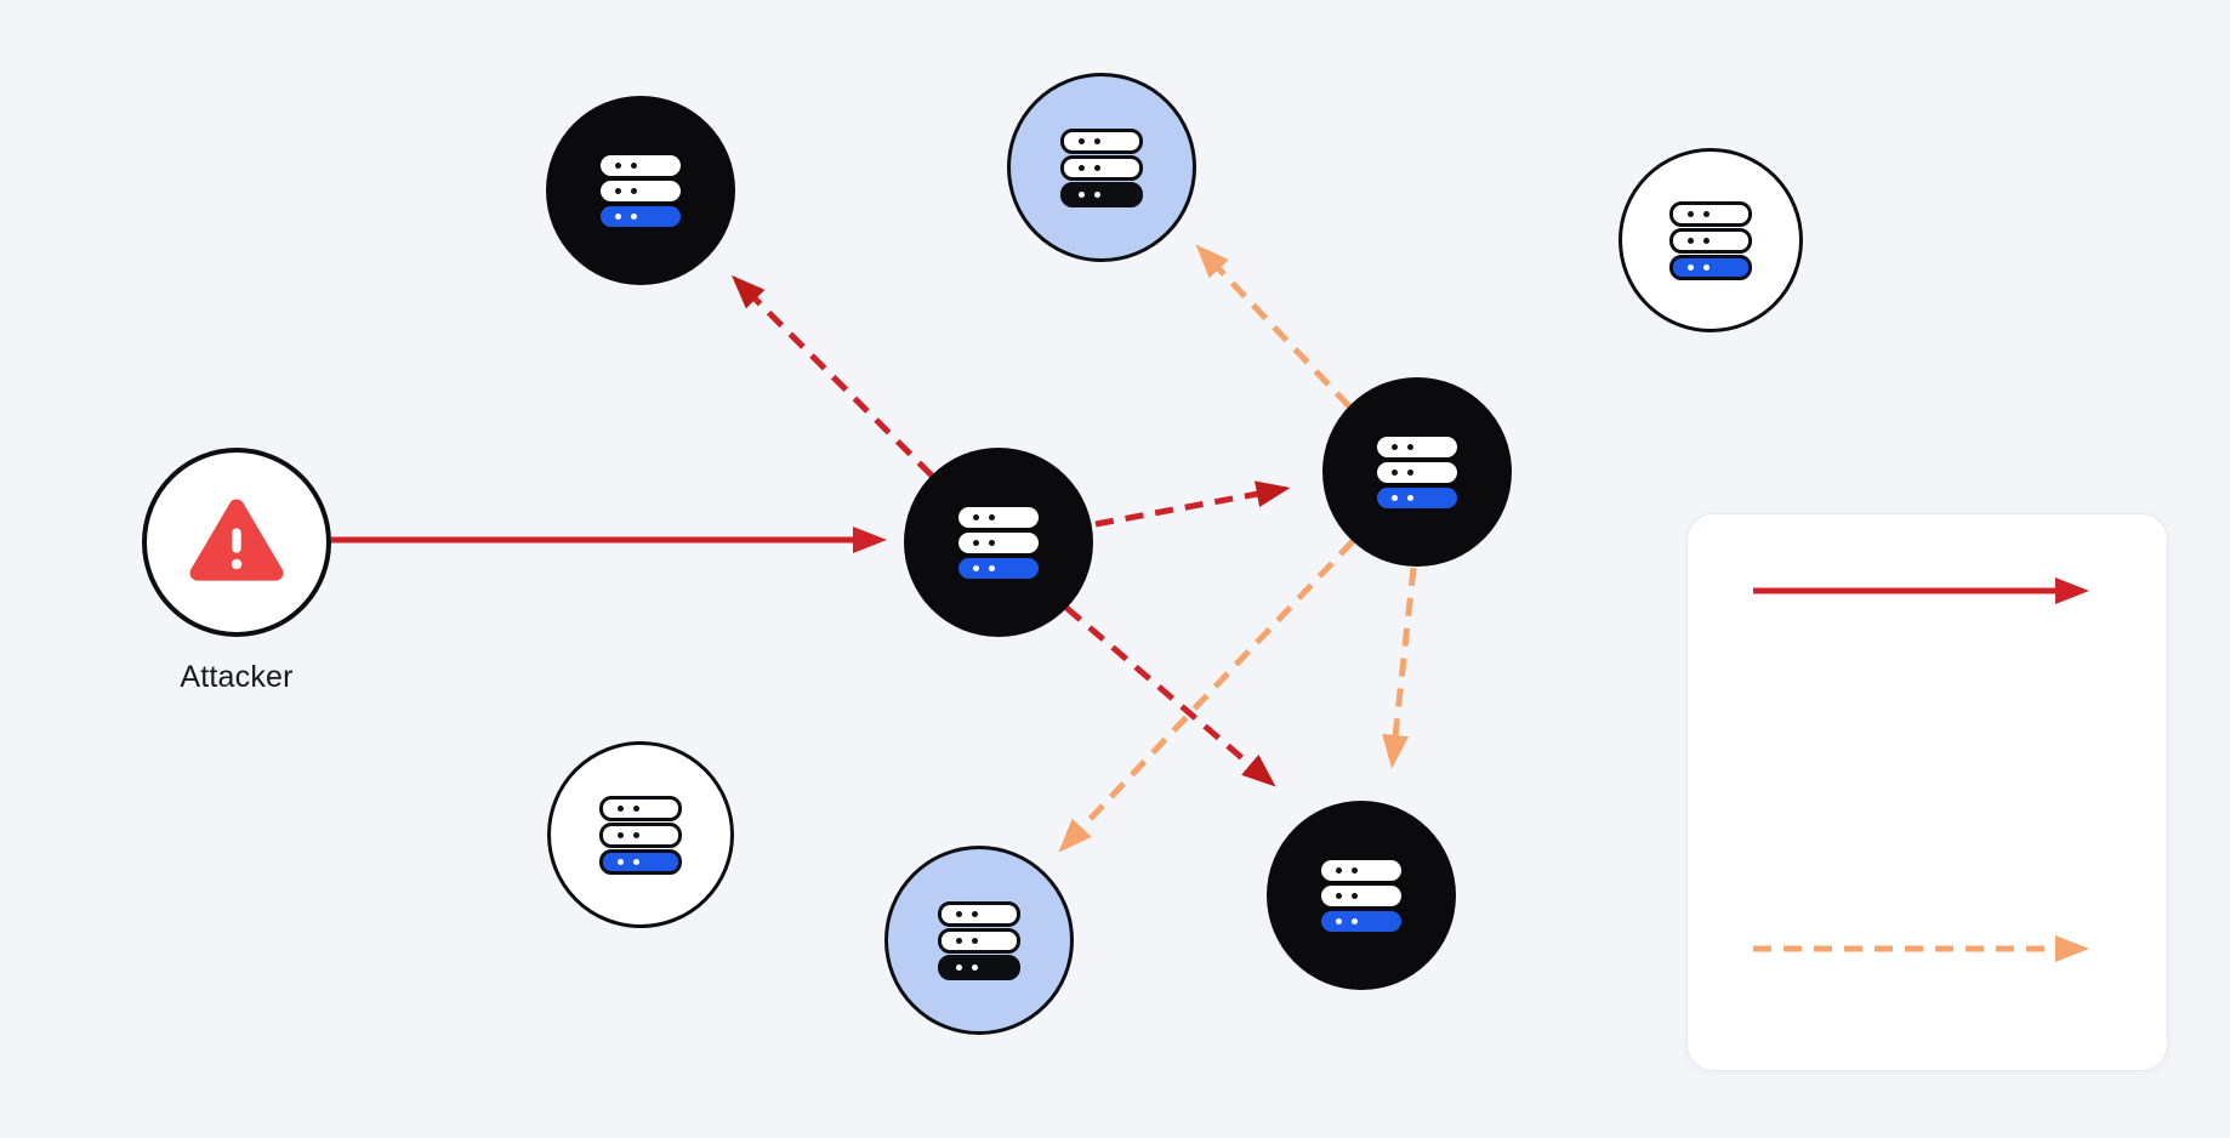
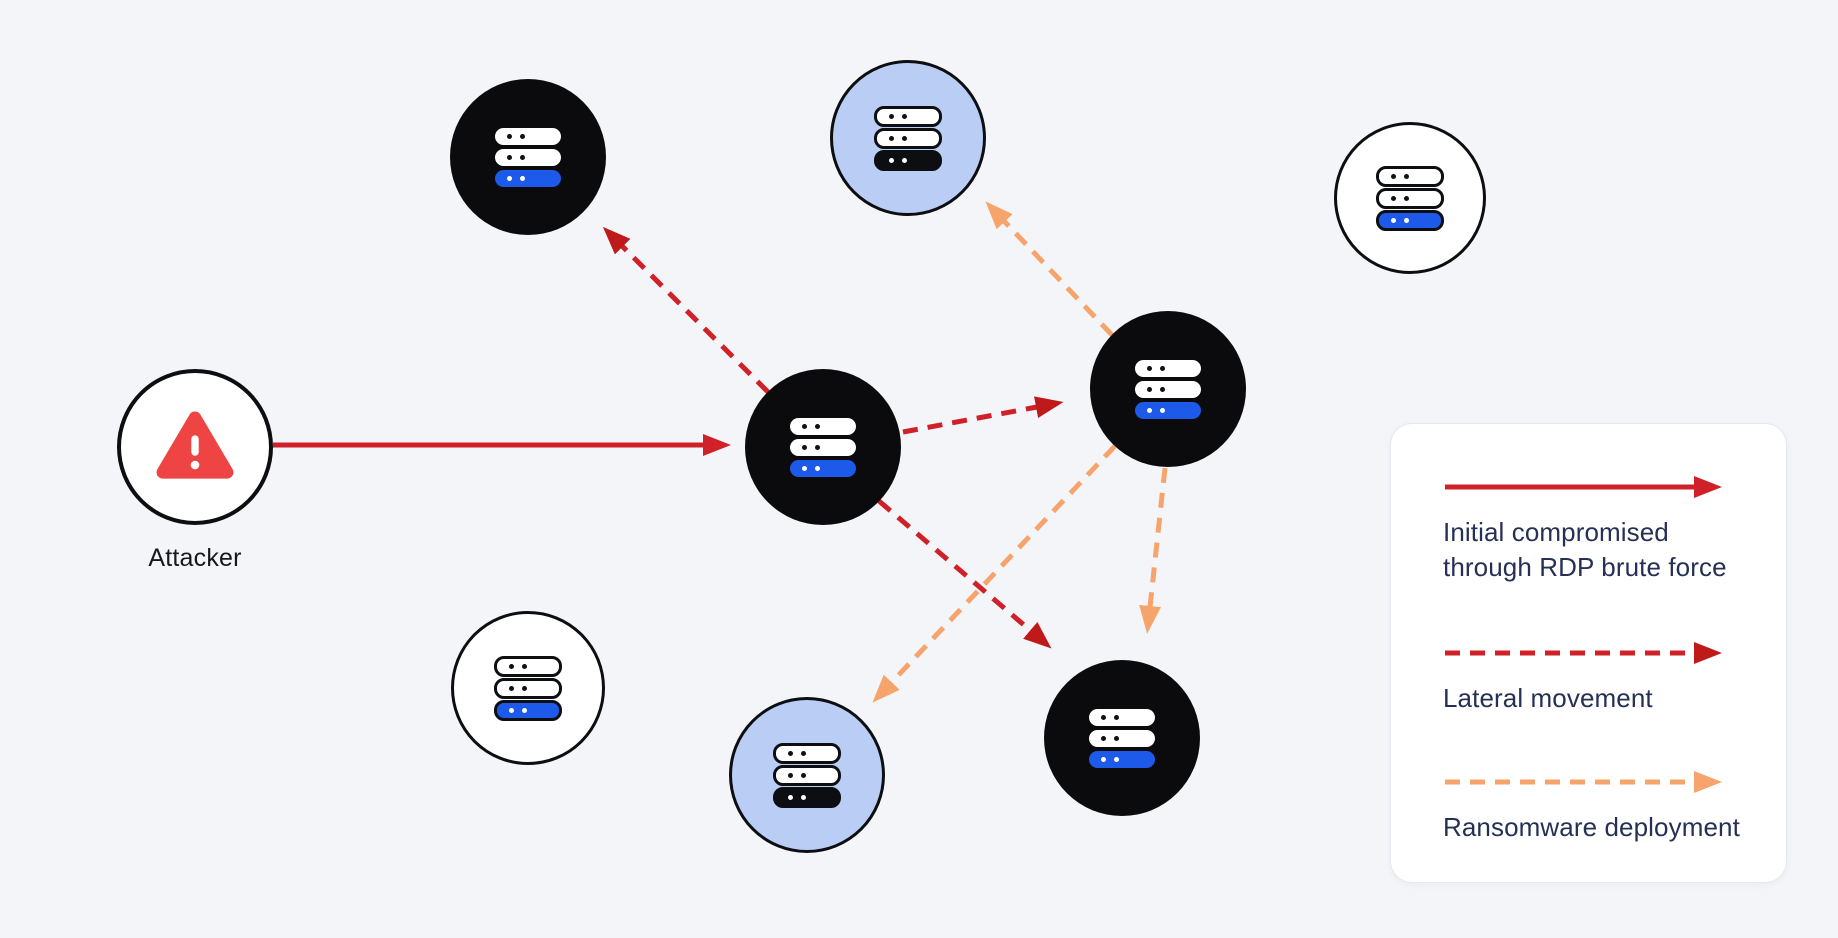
  Attacker
+ Initial compromised
+ through RDP brute force
+ Lateral movement
+ Ransomware deployment
